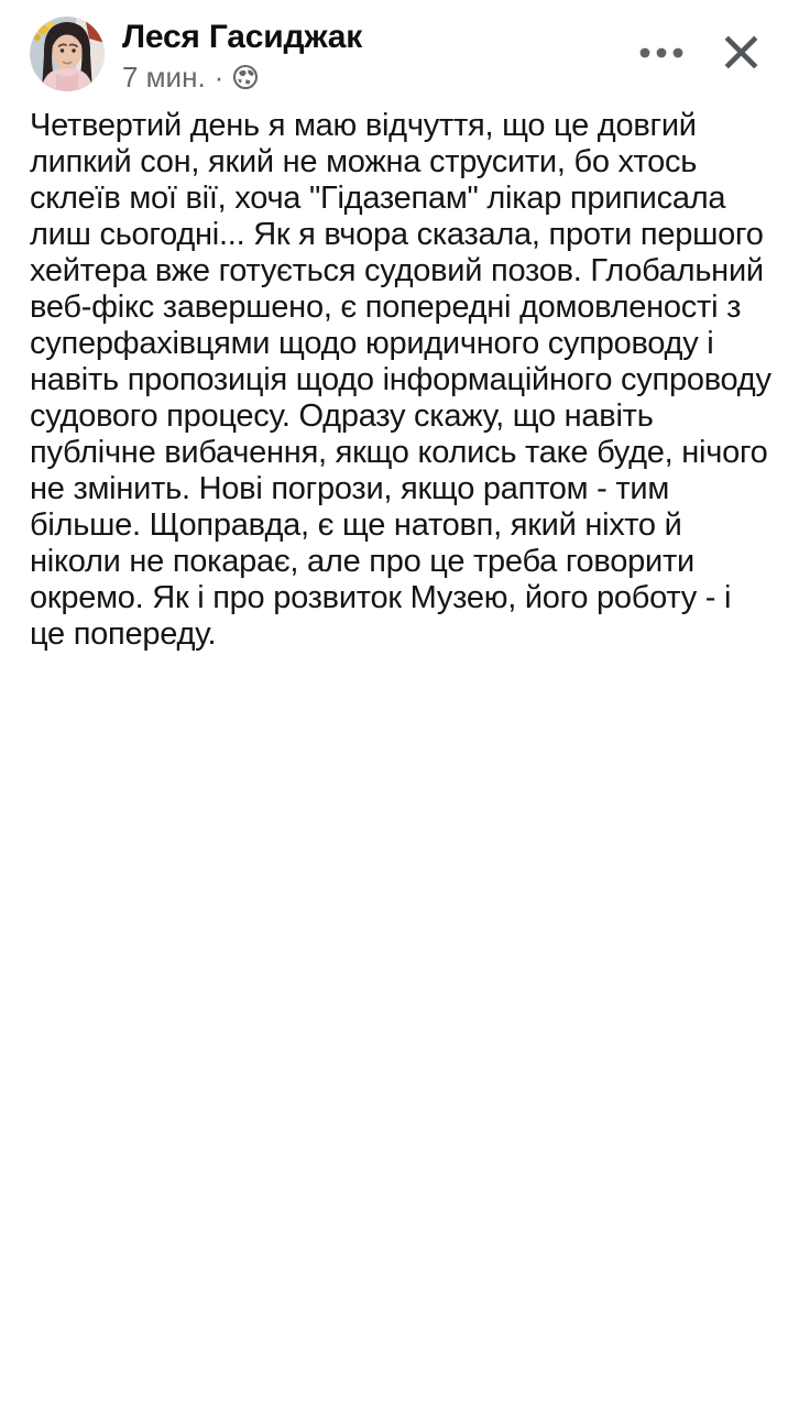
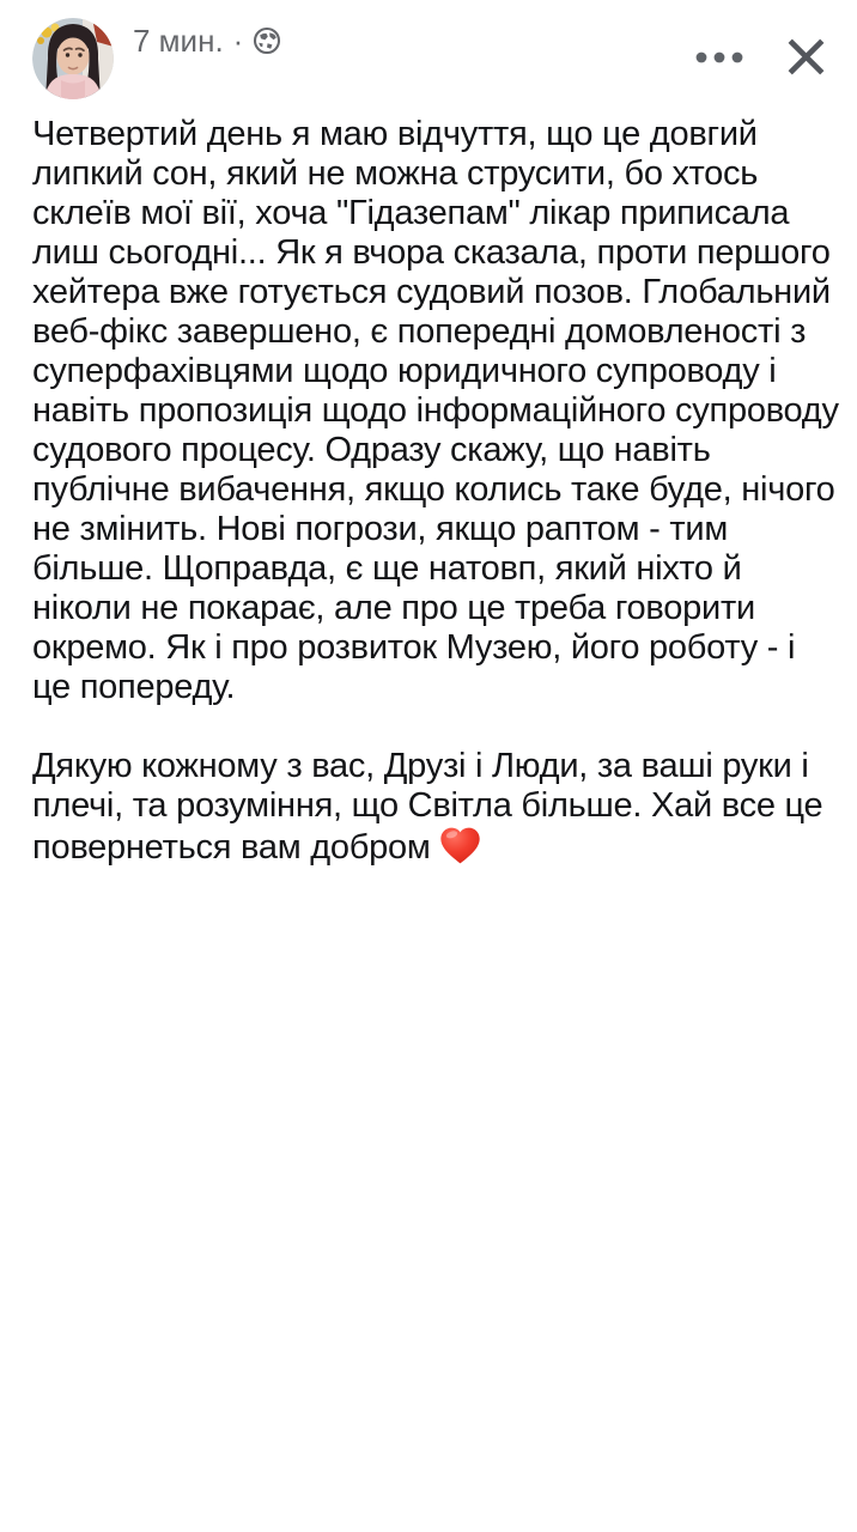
- Леся Гасиджак
  7 мин.
  ·
  Четвертий день я маю відчуття, що це довгий липкий сон, який не можна струсити, бо хтось склеїв мої вії, хоча "Гідазепам" лікар приписала лиш сьогодні... Як я вчора сказала, проти першого хейтера вже готується судовий позов. Глобальний веб-фікс завершено, є попередні домовленості з суперфахівцями щодо юридичного супроводу і навіть пропозиція щодо інформаційного супроводу судового процесу. Одразу скажу, що навіть публічне вибачення, якщо колись таке буде, нічого не змінить. Нові погрози, якщо раптом - тим більше. Щоправда, є ще натовп, який ніхто й ніколи не покарає, але про це треба говорити окремо. Як і про розвиток Музею, його роботу - і це попереду.
+ Дякую кожному з вас, Друзі і Люди, за ваші руки і плечі, та розуміння, що Світла більше. Хай все це повернеться вам добром
